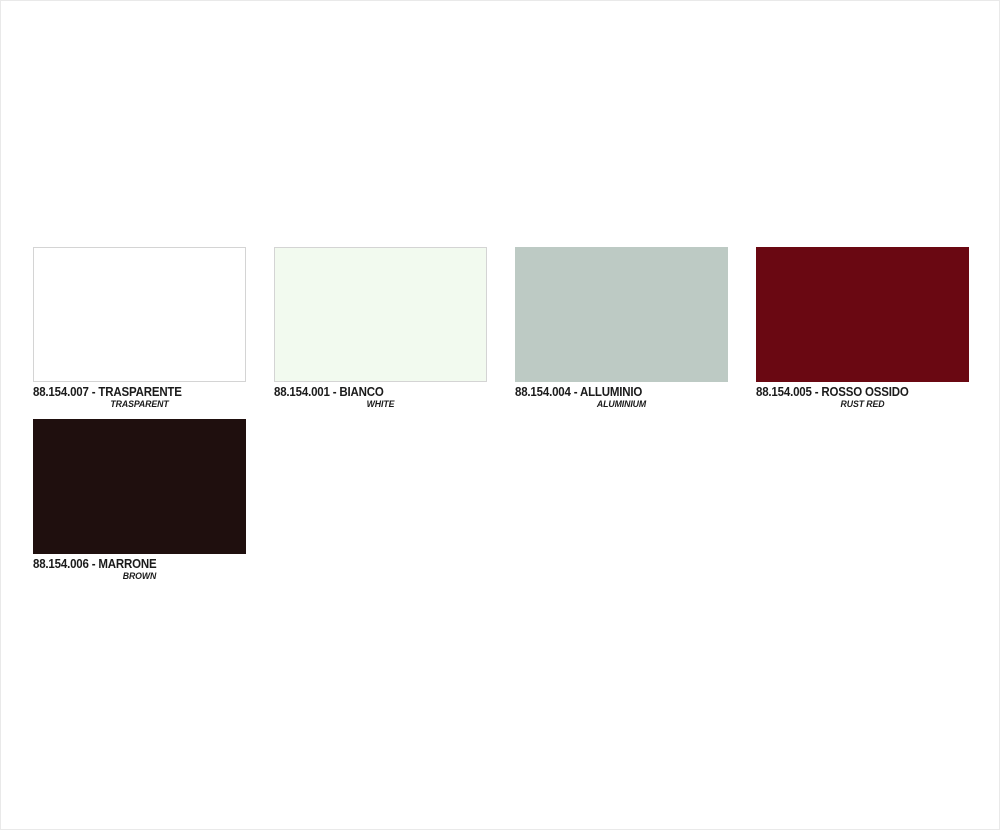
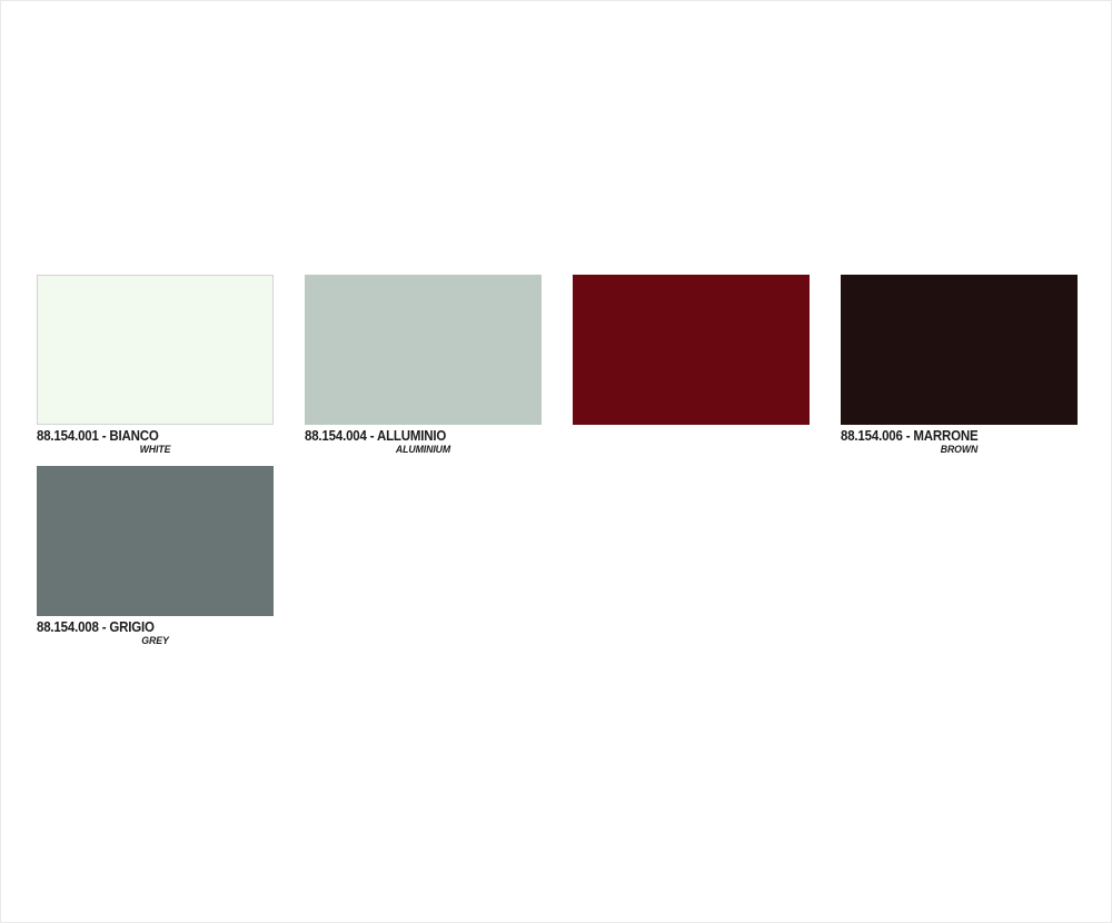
- 88.154.007 - TRASPARENTE
- TRASPARENT
  88.154.001 - BIANCO
  WHITE
  88.154.004 - ALLUMINIO
  ALUMINIUM
- 88.154.005 - ROSSO OSSIDO
- RUST RED
  88.154.006 - MARRONE
  BROWN
+ 88.154.008 - GRIGIO
+ GREY
